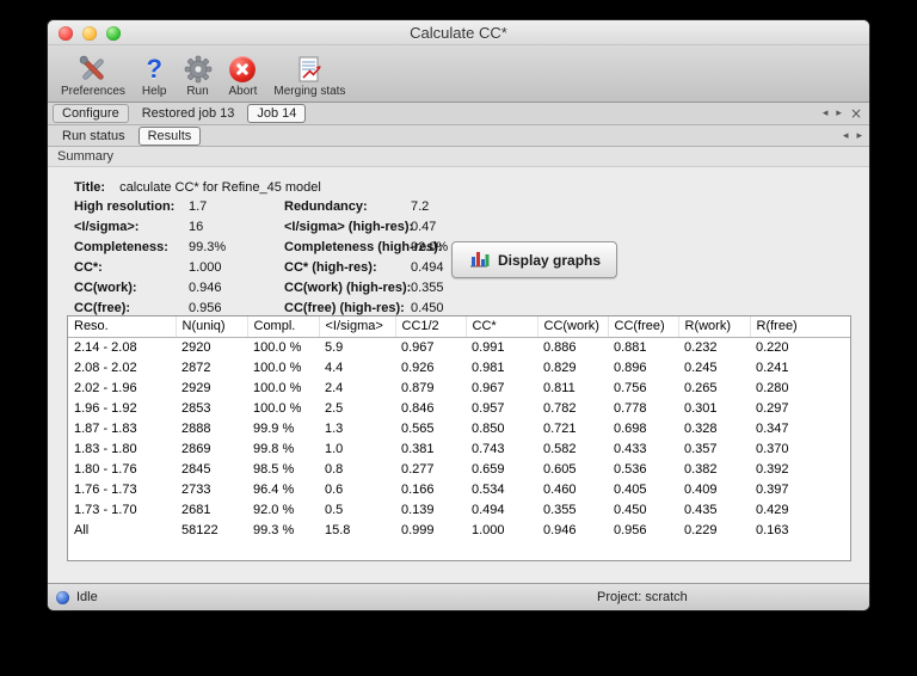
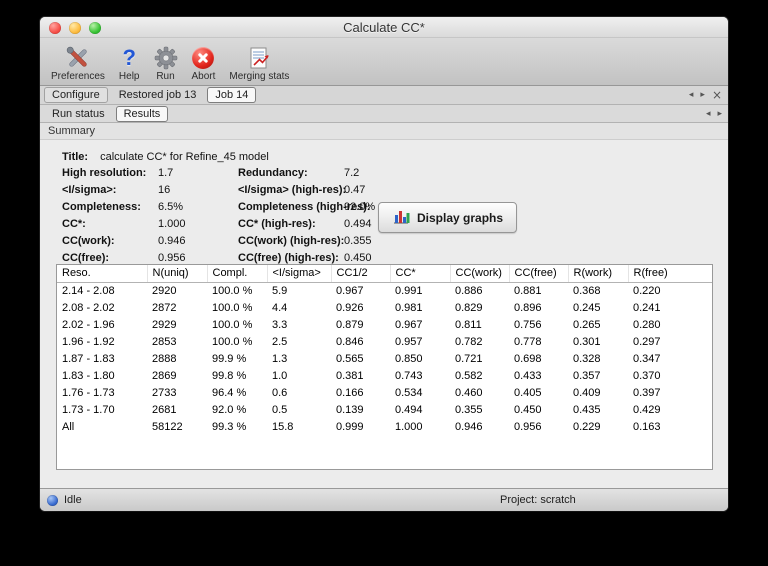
  Calculate CC*
  Preferences
  ?
  Help
  Run
  Abort
  Merging stats
  Configure
  Restored job 13
  Job 14
  ◂
  ▸
  ×
  Run status
  Results
  ◂
  ▸
  Summary
  Title:
  calculate CC* for Refine_45 model
  High resolution:
  1.7
  Redundancy:
  7.2
  <I/sigma>:
  16
  <I/sigma> (high-res)
  0.47
  Completeness:
- 99.3%
+ 6.5%
  Completeness (high
  92.0%
  CC*:
  1.000
  CC* (high-res):
  0.494
  CC(work):
  0.946
  CC(work) (high-res):
  0.355
  CC(free):
  0.956
  CC(free) (high-res):
  0.450
  Display graphs
  Reso.	N(uniq)	Compl.	<I/sigma>	CC1/2	CC*	CC(work)	CC(free)	R(work)	R(free)
- 2.14 - 2.08	2920	100.0 %	5.9	0.967	0.991	0.886	0.881	0.232	0.220
+ 2.14 - 2.08	2920	100.0 %	5.9	0.967	0.991	0.886	0.881	0.368	0.220
  2.08 - 2.02	2872	100.0 %	4.4	0.926	0.981	0.829	0.896	0.245	0.241
- 2.02 - 1.96	2929	100.0 %	2.4	0.879	0.967	0.811	0.756	0.265	0.280
+ 2.02 - 1.96	2929	100.0 %	3.3	0.879	0.967	0.811	0.756	0.265	0.280
  1.96 - 1.92	2853	100.0 %	2.5	0.846	0.957	0.782	0.778	0.301	0.297
  1.87 - 1.83	2888	99.9 %	1.3	0.565	0.850	0.721	0.698	0.328	0.347
  1.83 - 1.80	2869	99.8 %	1.0	0.381	0.743	0.582	0.433	0.357	0.370
- 1.80 - 1.76	2845	98.5 %	0.8	0.277	0.659	0.605	0.536	0.382	0.392
  1.76 - 1.73	2733	96.4 %	0.6	0.166	0.534	0.460	0.405	0.409	0.397
  1.73 - 1.70	2681	92.0 %	0.5	0.139	0.494	0.355	0.450	0.435	0.429
  All	58122	99.3 %	15.8	0.999	1.000	0.946	0.956	0.229	0.163
  Idle
  Project: scratch
